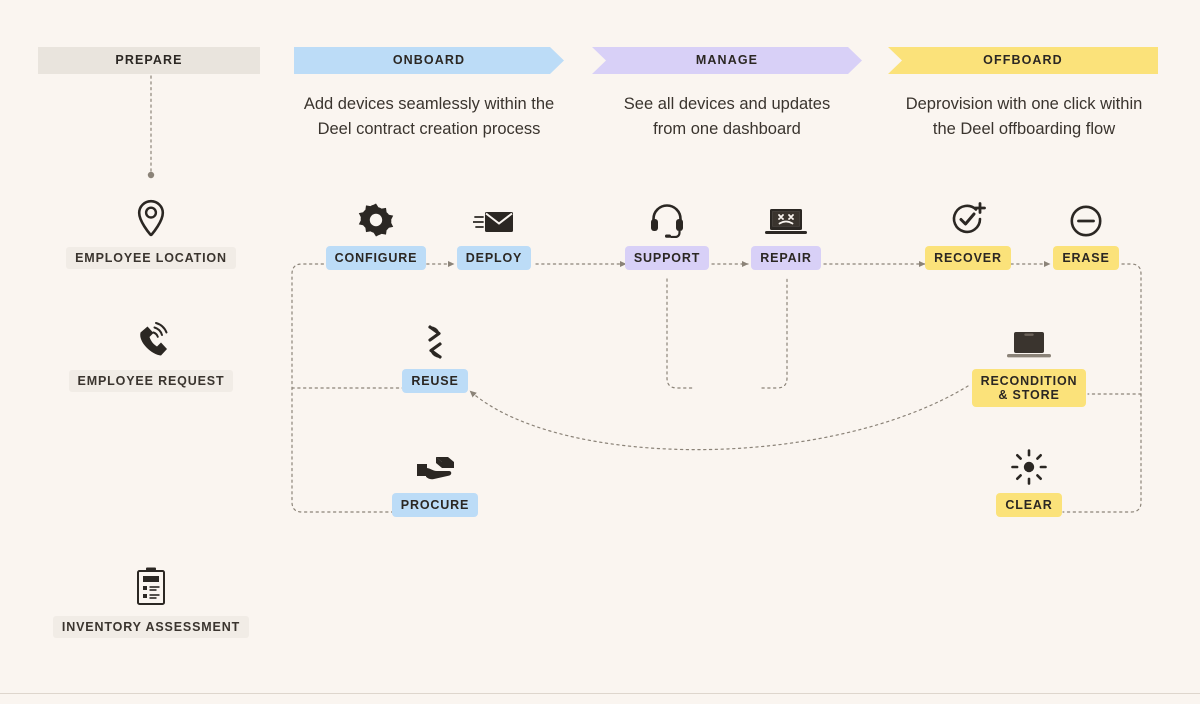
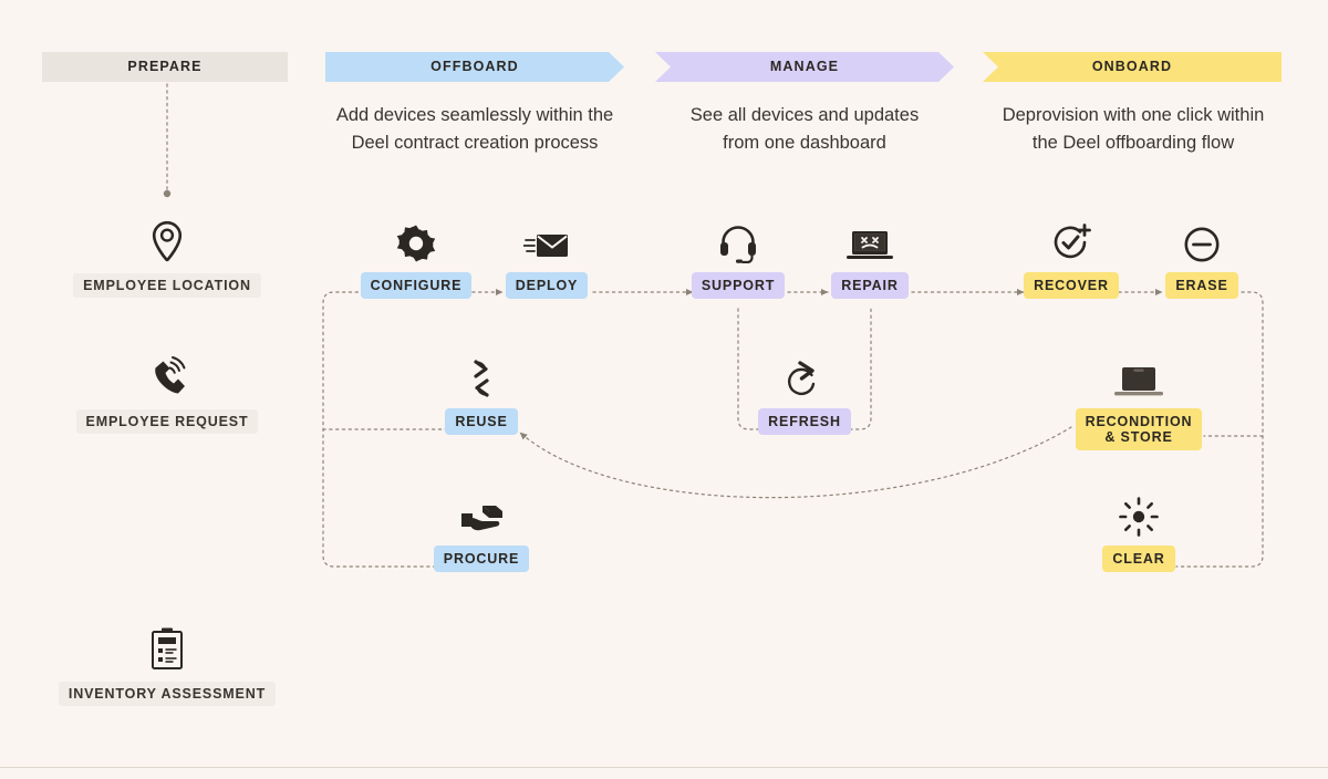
  PREPARE
- ONBOARD
+ OFFBOARD
  MANAGE
- OFFBOARD
+ ONBOARD
  Add devices seamlessly within the
  Deel contract creation process
  See all devices and updates
  from one dashboard
  Deprovision with one click within
  the Deel offboarding flow
  EMPLOYEE LOCATION
  EMPLOYEE REQUEST
  INVENTORY ASSESSMENT
  CONFIGURE
  DEPLOY
  SUPPORT
  REPAIR
  RECOVER
  ERASE
  REUSE
+ REFRESH
  RECONDITION
  & STORE
  PROCURE
  CLEAR
